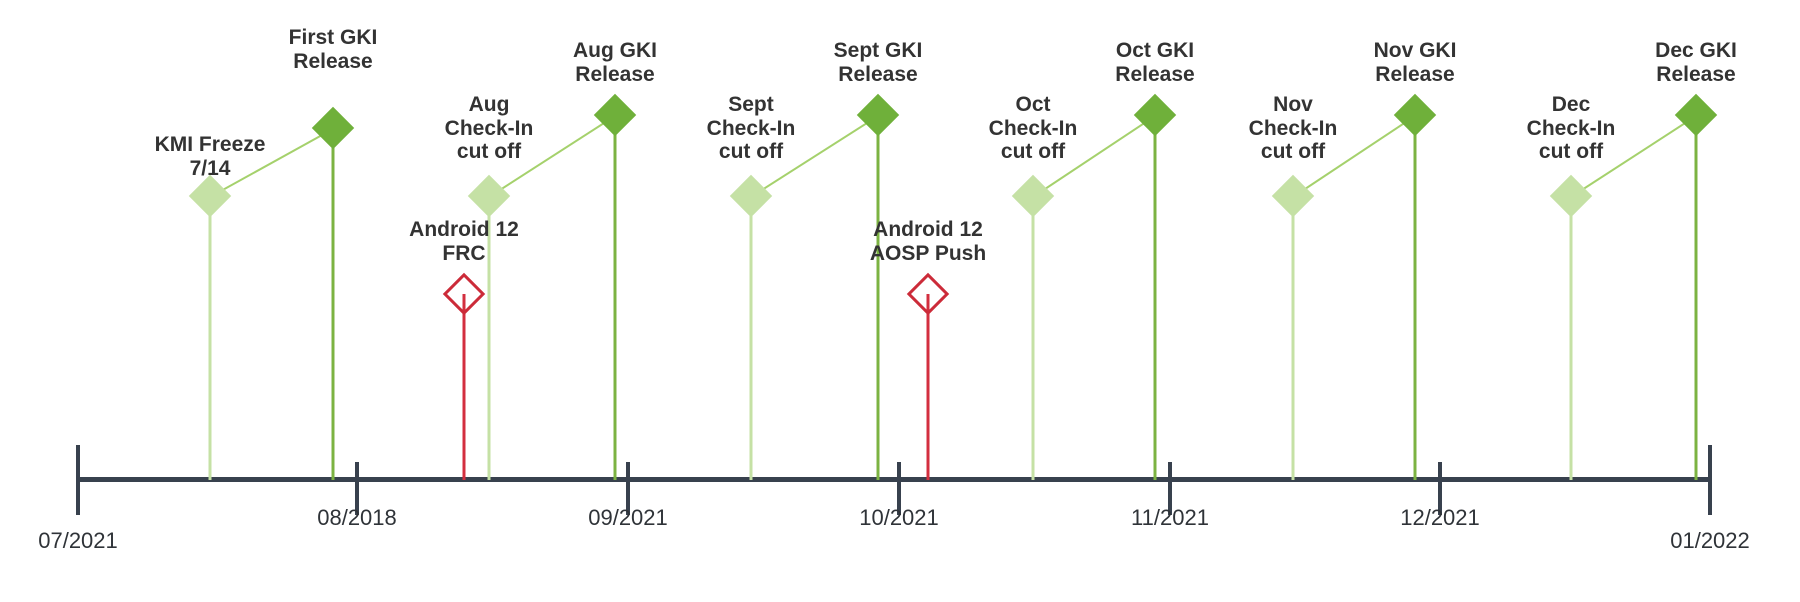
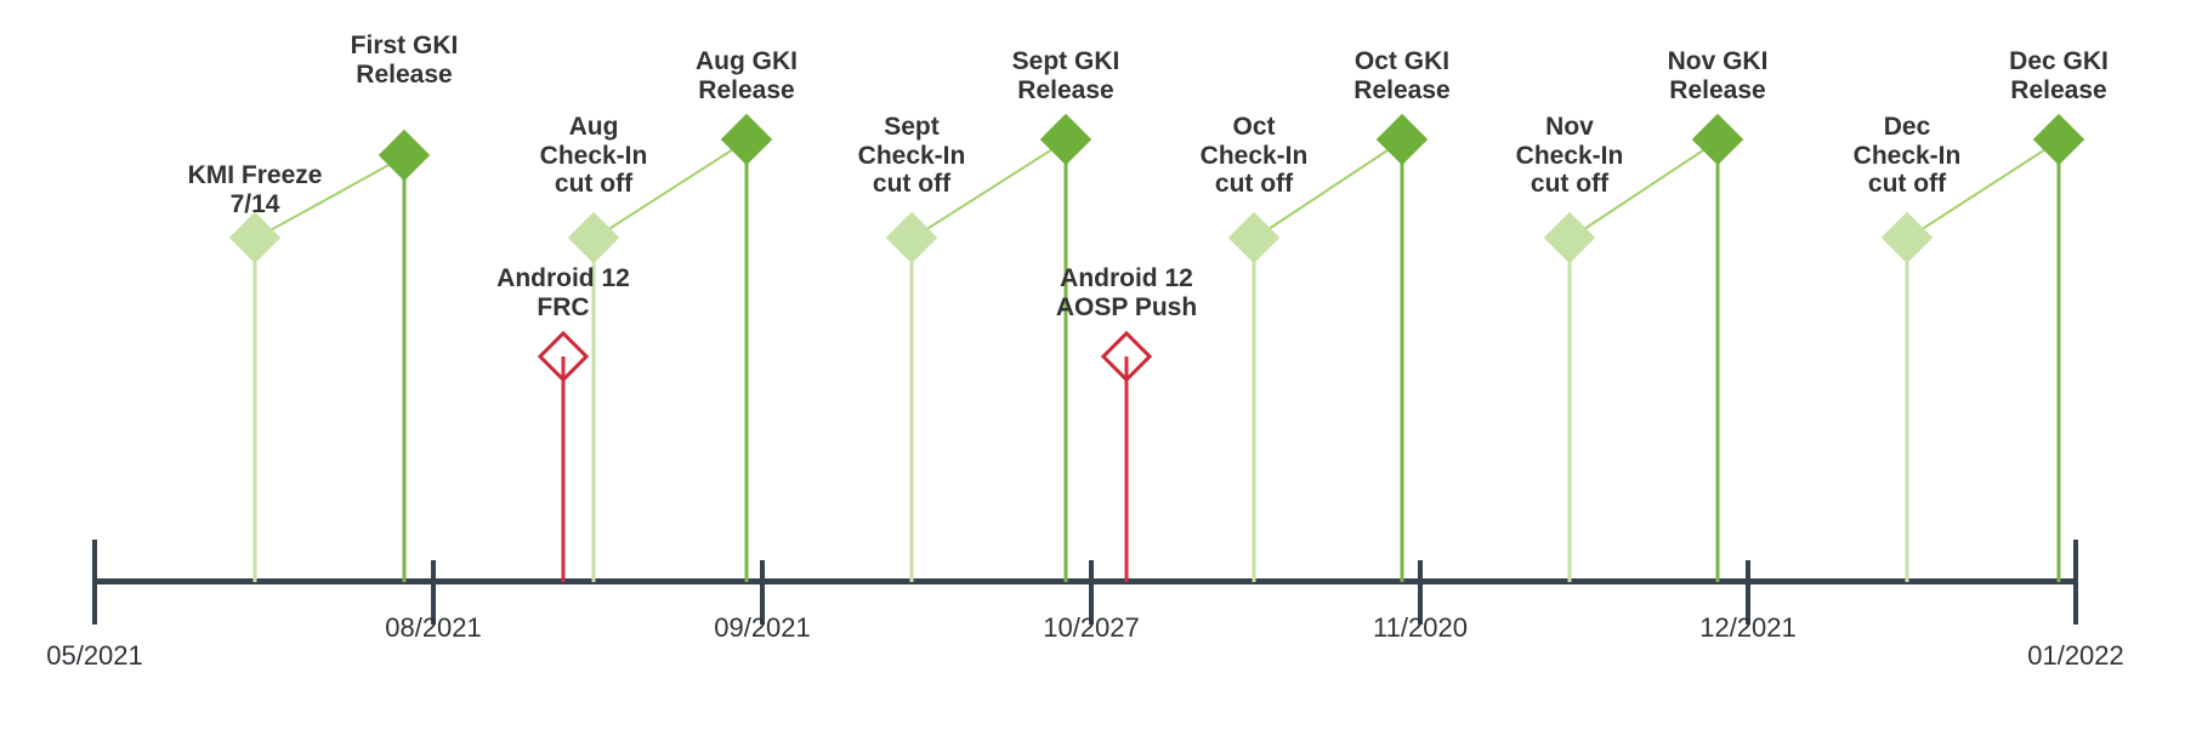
  KMI Freeze
  7/14
  First GKI
  Release
  Aug
  Check-In
  cut off
  Aug GKI
  Release
  Android 12
  FRC
  Sept
  Check-In
  cut off
  Sept GKI
  Release
  Android 12
  AOSP Push
  Oct
  Check-In
  cut off
  Oct GKI
  Release
  Nov
  Check-In
  cut off
  Nov GKI
  Release
  Dec
  Check-In
  cut off
  Dec GKI
  Release
- 07/2021
+ 05/2021
- 08/2018
+ 08/2021
  09/2021
- 10/2021
+ 10/2027
- 11/2021
+ 11/2020
  12/2021
  01/2022
